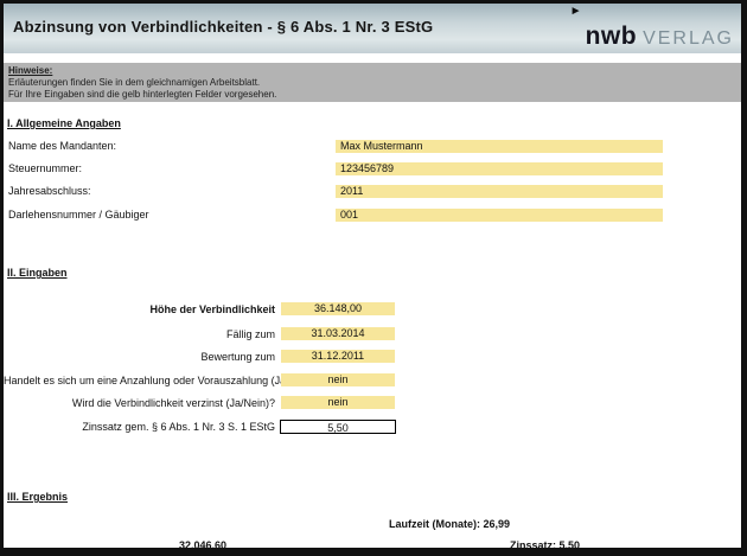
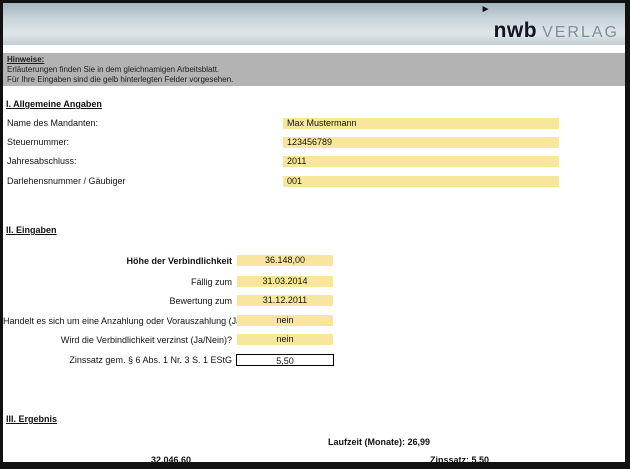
- Abzinsung von Verbindlichkeiten - § 6 Abs. 1 Nr. 3 EStG
  ►
  nwb VERLAG
  Hinweise:
  Erläuterungen finden Sie in dem gleichnamigen Arbeitsblatt.
  Für Ihre Eingaben sind die gelb hinterlegten Felder vorgesehen.
  I. Allgemeine Angaben
  Name des Mandanten:
  Max Mustermann
  Steuernummer:
  123456789
  Jahresabschluss:
  2011
  Darlehensnummer / Gäubiger
  001
  II. Eingaben
  Höhe der Verbindlichkeit
  36.148,00
  Fällig zum
  31.03.2014
  Bewertung zum
  31.12.2011
  Handelt es sich um eine Anzahlung oder Vorauszahlung (J
  nein
  Wird die Verbindlichkeit verzinst (Ja/Nein)?
  nein
  Zinssatz gem. § 6 Abs. 1 Nr. 3 S. 1 EStG
  5,50
  III. Ergebnis
  Laufzeit (Monate): 26,99
  32.046,60
  Zinssatz: 5,50
